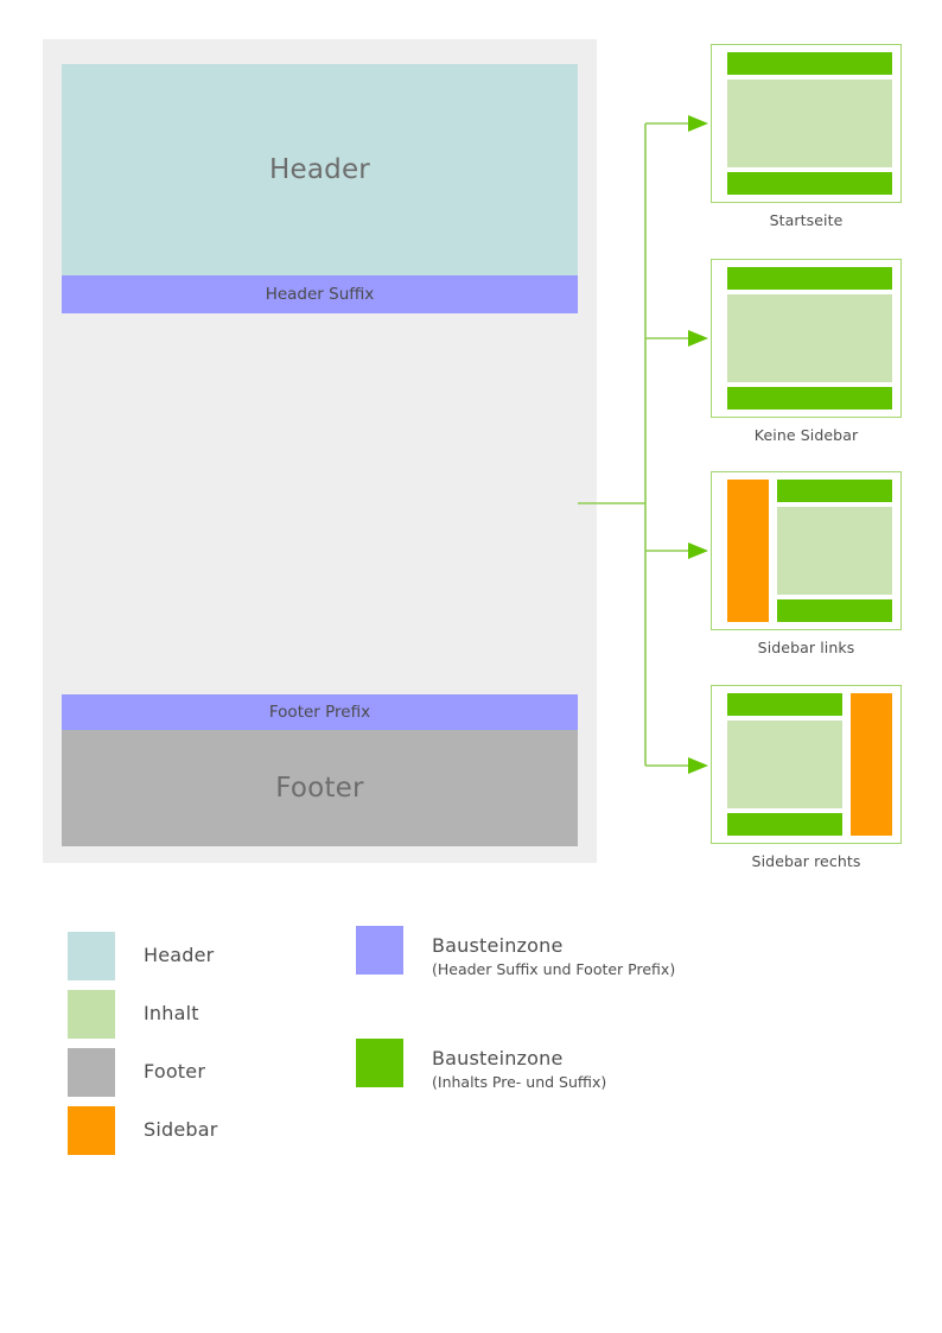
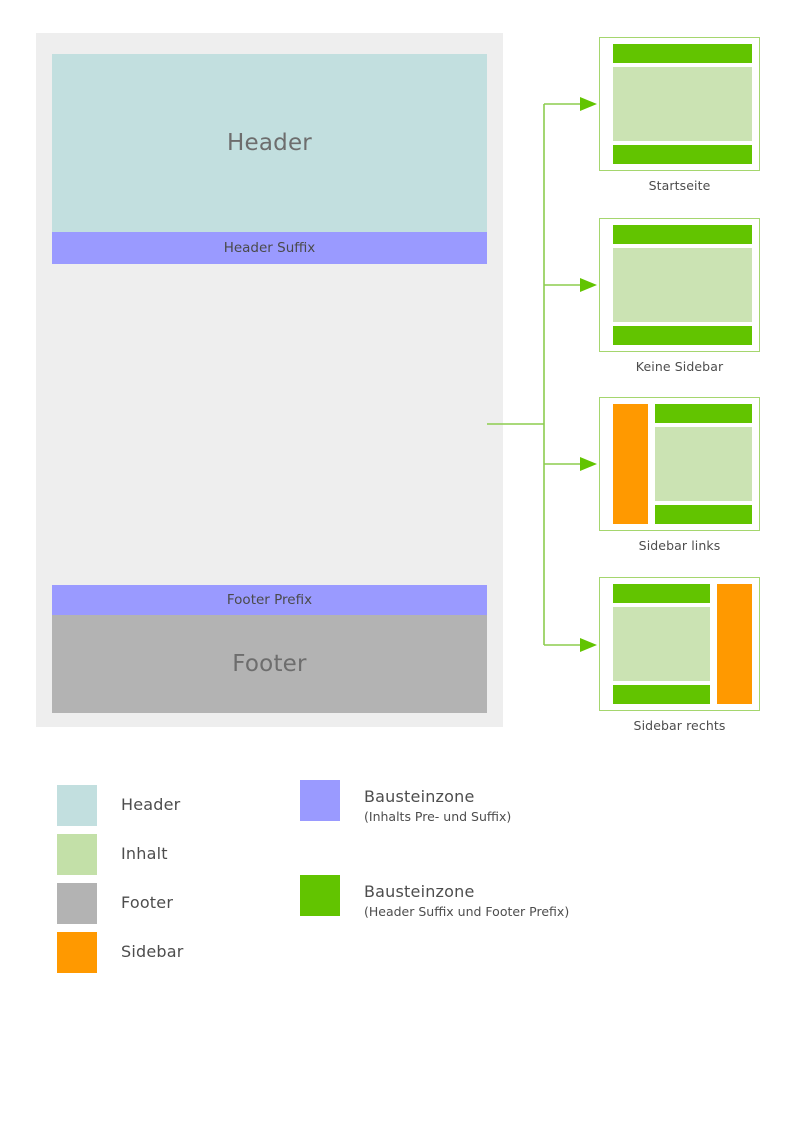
  Header
  Header Suffix
  Footer Prefix
  Footer
  Startseite
  Keine Sidebar
  Sidebar links
  Sidebar rechts
  Header
  Inhalt
  Footer
  Sidebar
  Bausteinzone
- (Header Suffix und Footer Prefix)
+ (Inhalts Pre- und Suffix)
  Bausteinzone
- (Inhalts Pre- und Suffix)
+ (Header Suffix und Footer Prefix)
